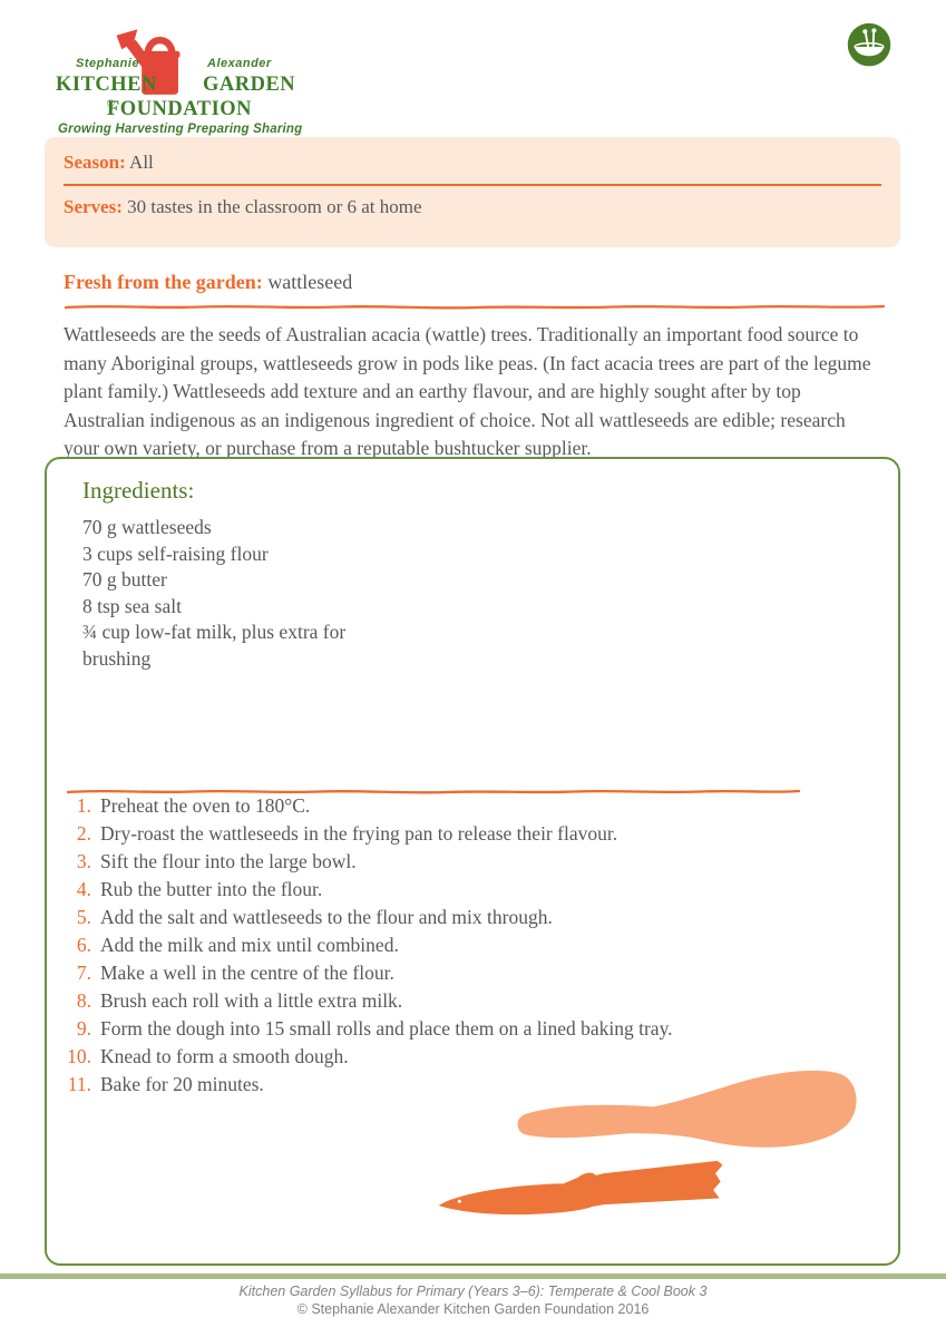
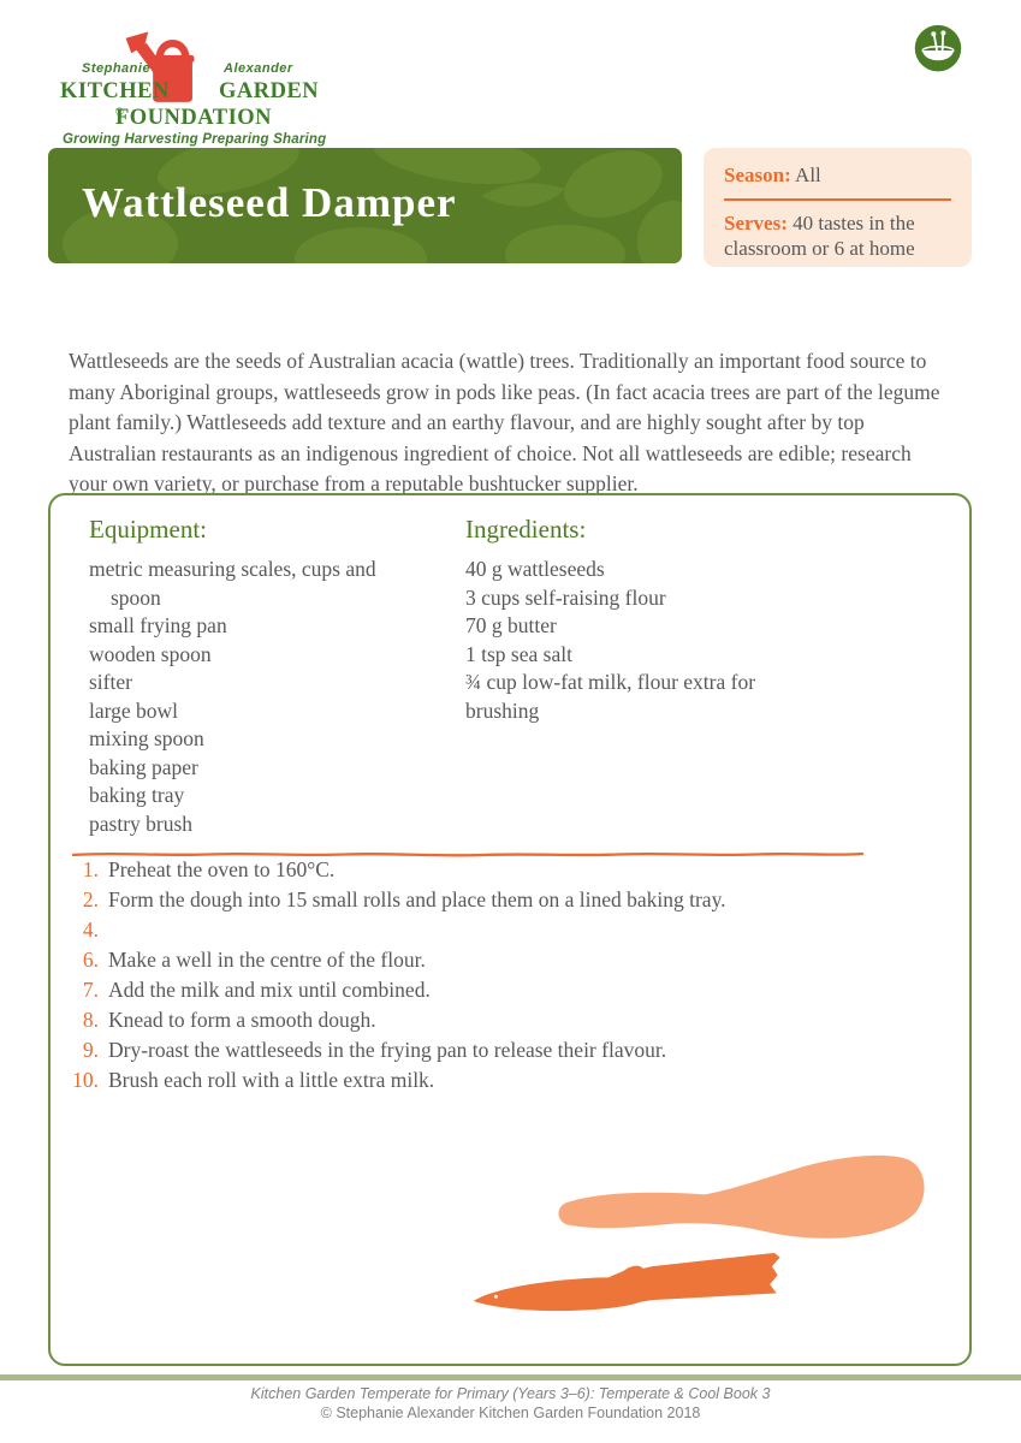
  Stephanie
  Alexander
  KITCHEN
  GARDEN
  FOUNDATION
  ®
  Growing Harvesting Preparing Sharing
+ Wattleseed Damper
  Season: All
- Serves: 30 tastes in the classroom or 6 at home
+ Serves: 40 tastes in the classroom or 6 at home
- Fresh from the garden: wattleseed
- Wattleseeds are the seeds of Australian acacia (wattle) trees. Traditionally an important food source to many Aboriginal groups, wattleseeds grow in pods like peas. (In fact acacia trees are part of the legume plant family.) Wattleseeds add texture and an earthy flavour, and are highly sought after by top Australian indigenous as an indigenous ingredient of choice. Not all wattleseeds are edible; research your own variety, or purchase from a reputable bushtucker supplier.
+ Wattleseeds are the seeds of Australian acacia (wattle) trees. Traditionally an important food source to many Aboriginal groups, wattleseeds grow in pods like peas. (In fact acacia trees are part of the legume plant family.) Wattleseeds add texture and an earthy flavour, and are highly sought after by top Australian restaurants as an indigenous ingredient of choice. Not all wattleseeds are edible; research your own variety, or purchase from a reputable bushtucker supplier.
+ Equipment:
+ metric measuring scales, cups and spoon
+ small frying pan
+ wooden spoon
+ sifter
+ large bowl
+ mixing spoon
+ baking paper
+ baking tray
+ pastry brush
  Ingredients:
- 70 g wattleseeds
+ 40 g wattleseeds
  3 cups self-raising flour
  70 g butter
- 8 tsp sea salt
+ 1 tsp sea salt
- ¾ cup low-fat milk, plus extra for brushing
+ ¾ cup low-fat milk, flour extra for brushing
  1.
- Preheat the oven to 180°C.
+ Preheat the oven to 160°C.
  2.
- Dry-roast the wattleseeds in the frying pan to release their flavour.
+ Form the dough into 15 small rolls and place them on a lined baking tray.
- 3.
- Sift the flour into the large bowl.
  4.
- Rub the butter into the flour.
- 5.
- Add the salt and wattleseeds to the flour and mix through.
  6.
- Add the milk and mix until combined.
+ Make a well in the centre of the flour.
  7.
- Make a well in the centre of the flour.
+ Add the milk and mix until combined.
  8.
- Brush each roll with a little extra milk.
+ Knead to form a smooth dough.
  9.
- Form the dough into 15 small rolls and place them on a lined baking tray.
+ Dry-roast the wattleseeds in the frying pan to release their flavour.
  10.
- Knead to form a smooth dough.
+ Brush each roll with a little extra milk.
- 11.
- Bake for 20 minutes.
- Kitchen Garden Syllabus for Primary (Years 3–6): Temperate & Cool Book 3
+ Kitchen Garden Temperate for Primary (Years 3–6): Temperate & Cool Book 3
- © Stephanie Alexander Kitchen Garden Foundation 2016
+ © Stephanie Alexander Kitchen Garden Foundation 2018
